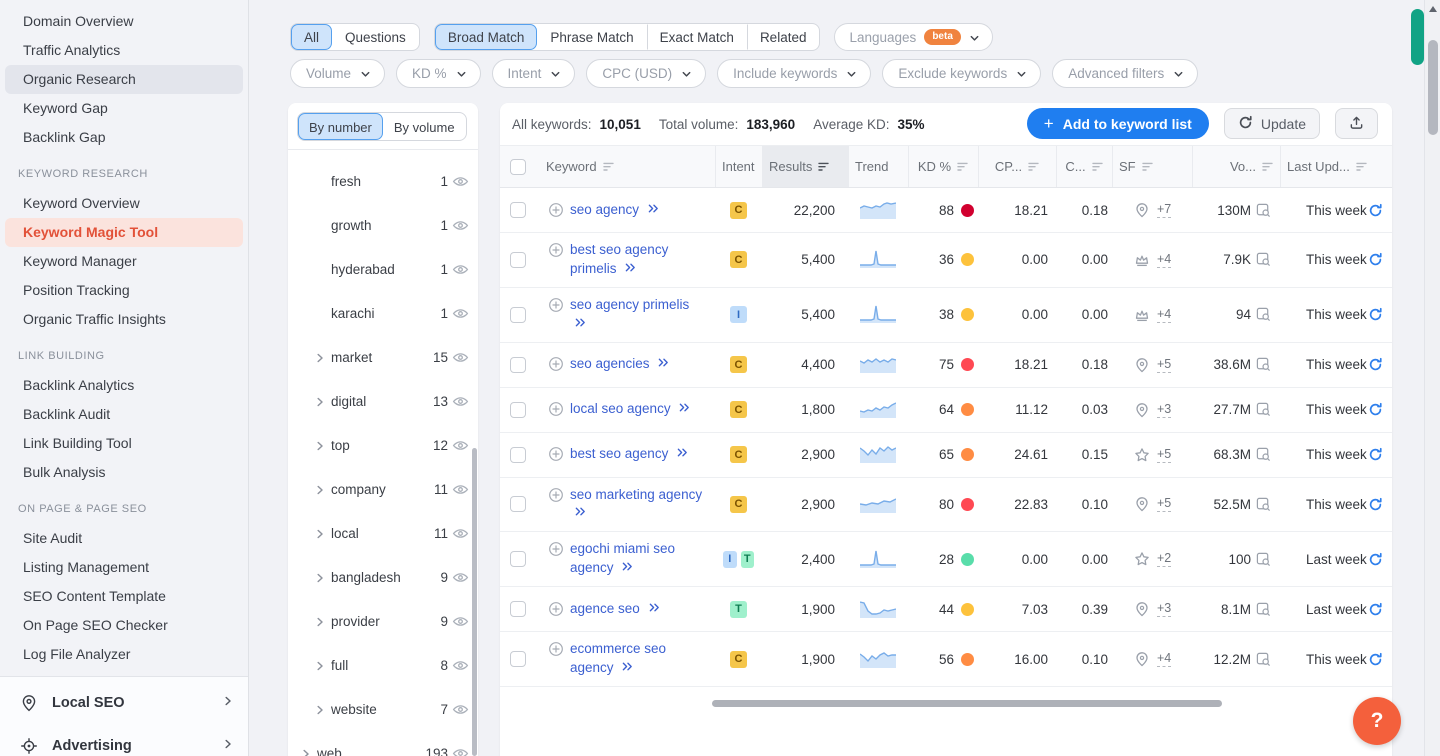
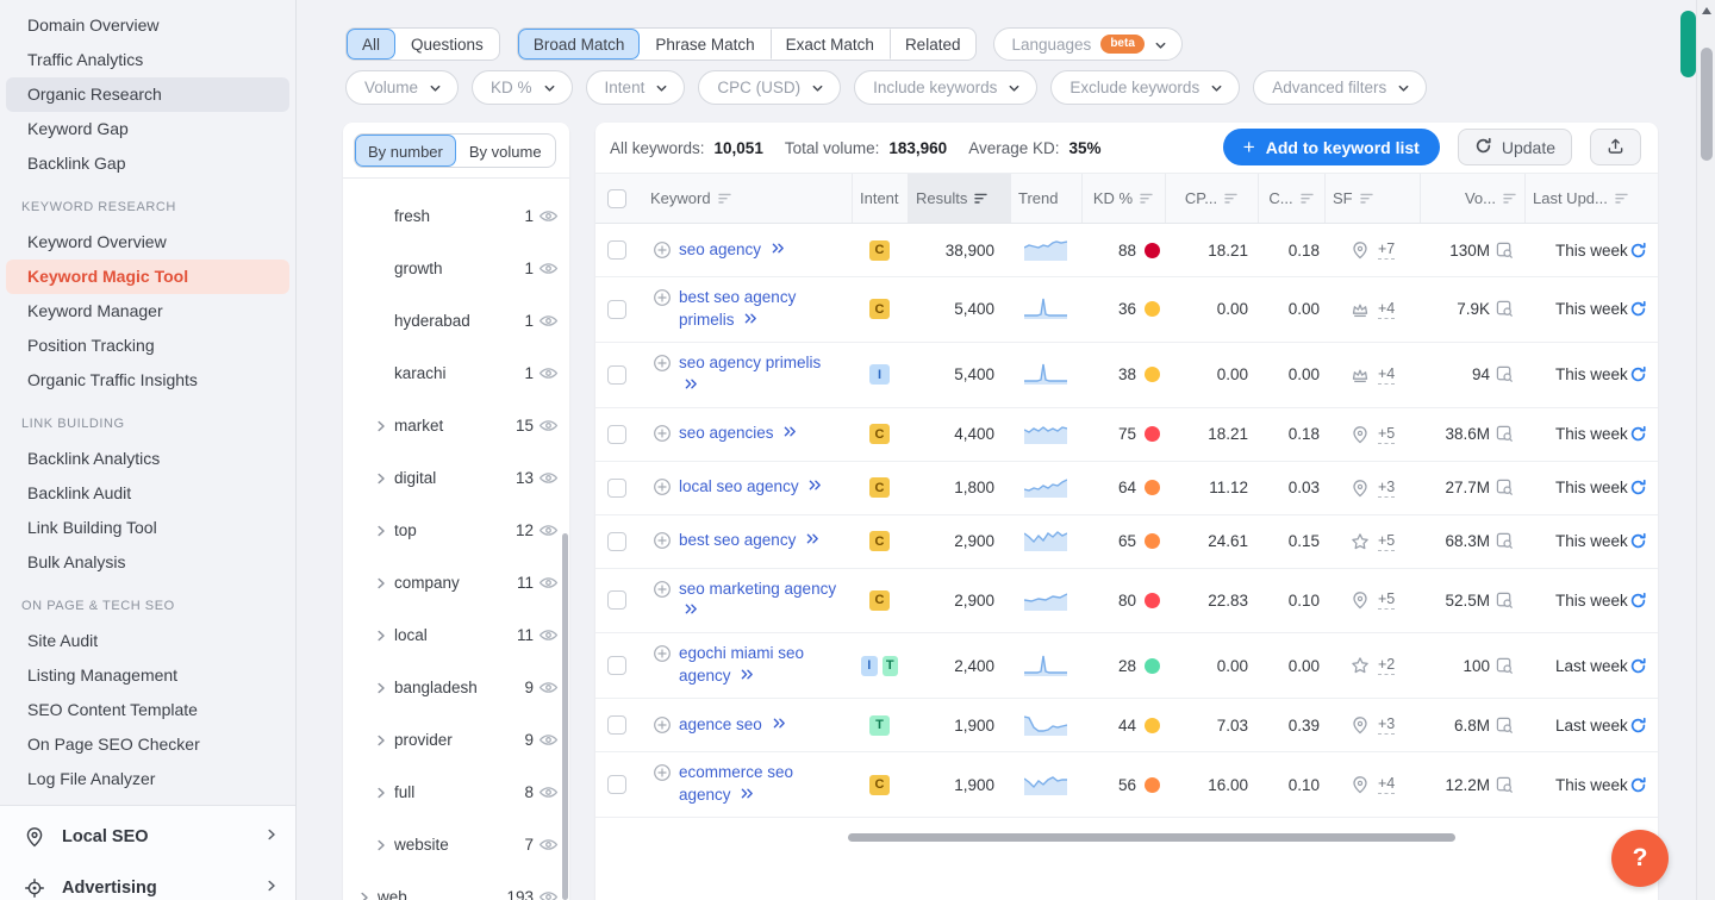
  Domain Overview
  Traffic Analytics
  Organic Research
  Keyword Gap
  Backlink Gap
  KEYWORD RESEARCH
  Keyword Overview
  Keyword Magic Tool
  Keyword Manager
  Position Tracking
  Organic Traffic Insights
  LINK BUILDING
  Backlink Analytics
  Backlink Audit
  Link Building Tool
  Bulk Analysis
- ON PAGE & PAGE SEO
+ ON PAGE & TECH SEO
  Site Audit
  Listing Management
  SEO Content Template
  On Page SEO Checker
  Log File Analyzer
  Local SEO
  Advertising
  All
  Questions
  Broad Match
  Phrase Match
  Exact Match
  Related
  Languages
  beta
  Volume
  KD %
  Intent
  CPC (USD)
  Include keywords
  Exclude keywords
  Advanced filters
  By number
  By volume
  fresh
  1
  growth
  1
  hyderabad
  1
  karachi
  1
  market
  15
  digital
  13
  top
  12
  company
  11
  local
  11
  bangladesh
  9
  provider
  9
  full
  8
  website
  7
  web
  193
  All keywords:
  10,051
  Total volume:
  183,960
  Average KD:
  35%
  +
  Add to keyword list
  Update
  Keyword
  Intent
  Results
  Trend
  KD %
  CP...
  C...
  SF
  Vo...
  Last Upd...
  seo agency
  C
- 22,200
+ 38,900
  88
  18.21
  0.18
  +7
  130M
  This week
  best seo agency primelis
  C
  5,400
  36
  0.00
  0.00
  +4
  7.9K
  This week
  seo agency primelis
  I
  5,400
  38
  0.00
  0.00
  +4
  94
  This week
  seo agencies
  C
  4,400
  75
  18.21
  0.18
  +5
  38.6M
  This week
  local seo agency
  C
  1,800
  64
  11.12
  0.03
  +3
  27.7M
  This week
  best seo agency
  C
  2,900
  65
  24.61
  0.15
  +5
  68.3M
  This week
  seo marketing agency
  C
  2,900
  80
  22.83
  0.10
  +5
  52.5M
  This week
  egochi miami seo agency
  I
  T
  2,400
  28
  0.00
  0.00
  +2
  100
  Last week
  agence seo
  T
  1,900
  44
  7.03
  0.39
  +3
- 8.1M
+ 6.8M
  Last week
  ecommerce seo agency
  C
  1,900
  56
  16.00
  0.10
  +4
  12.2M
  This week
  ?
